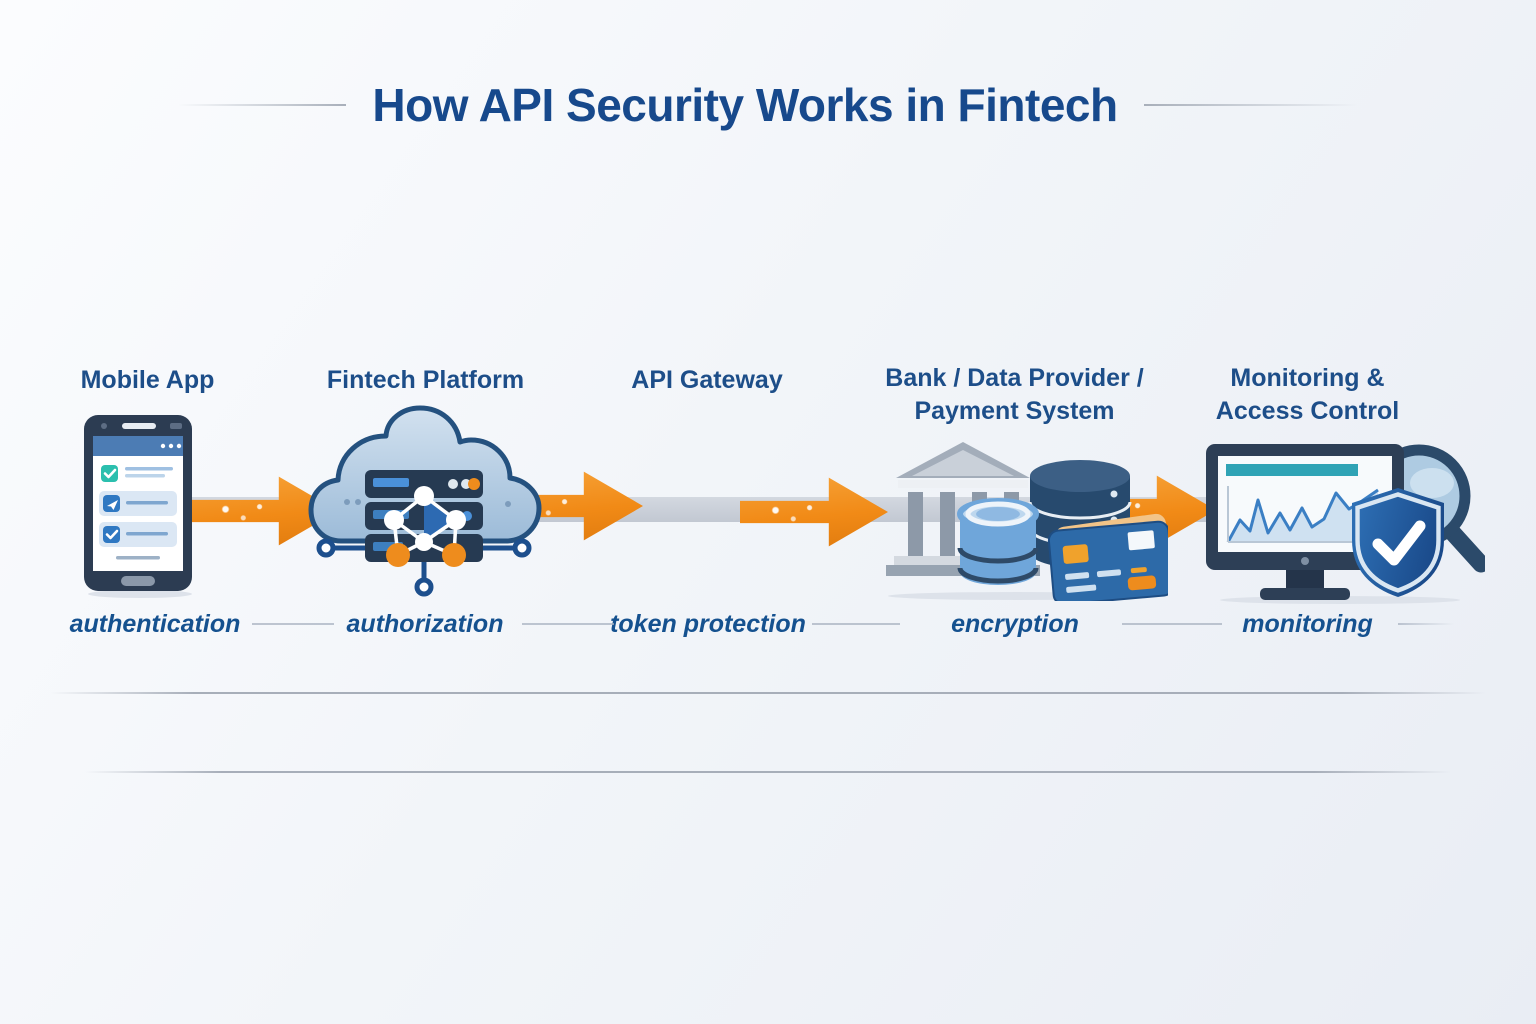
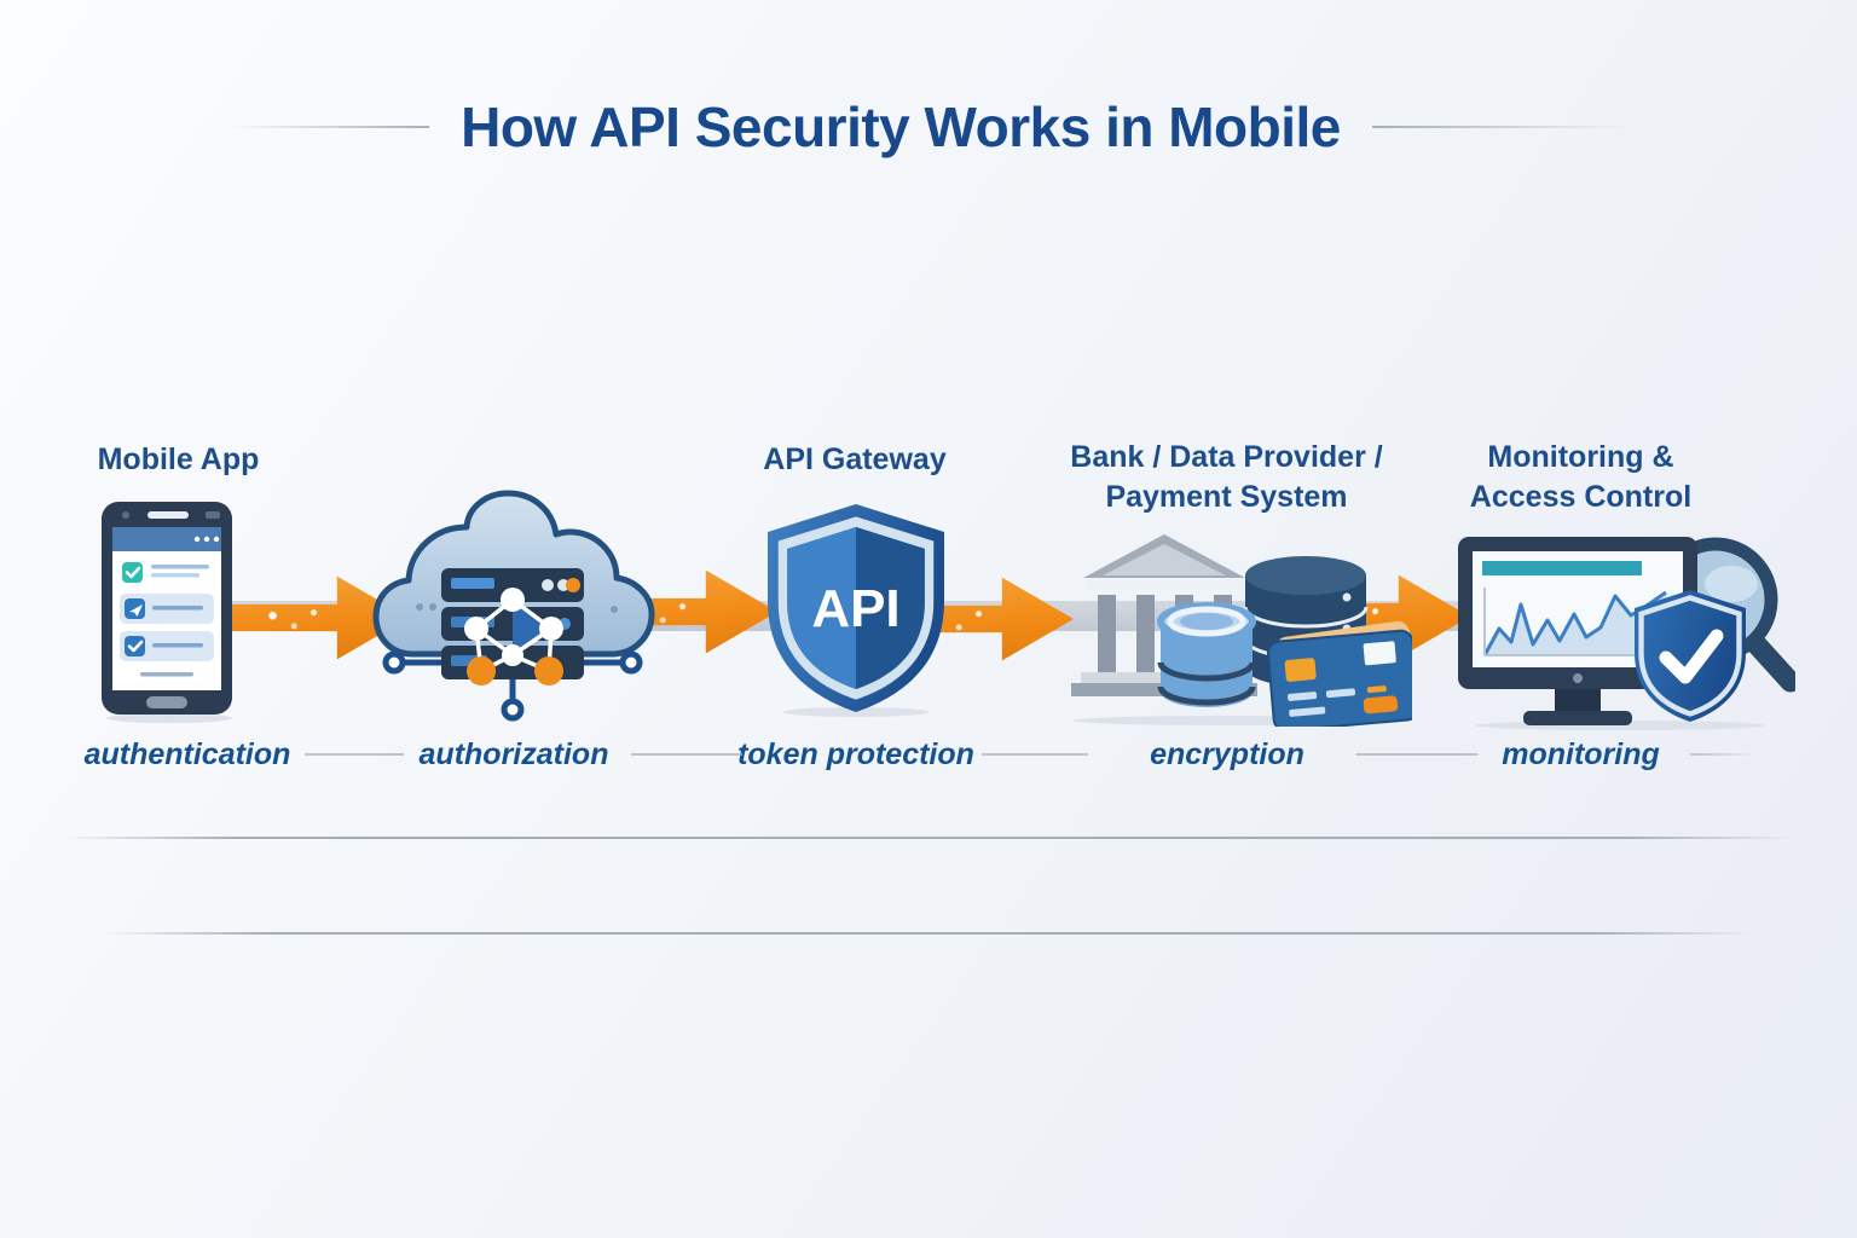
- How API Security Works in Fintech
+ How API Security Works in Mobile
  Mobile App
- Fintech Platform
  API Gateway
  Bank / Data Provider / Payment System
  Monitoring & Access Control
+ API
  authentication
  authorization
  token protection
  encryption
  monitoring
